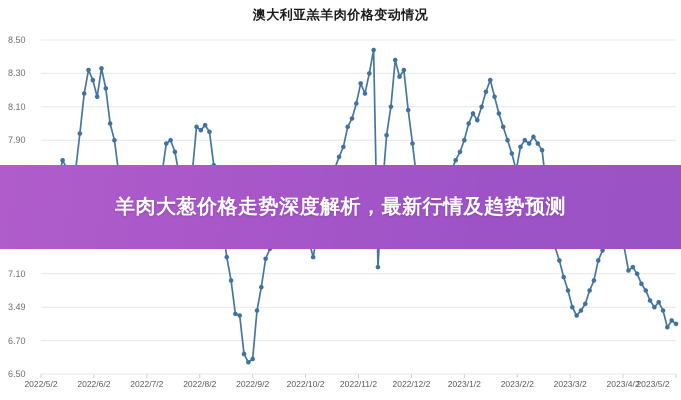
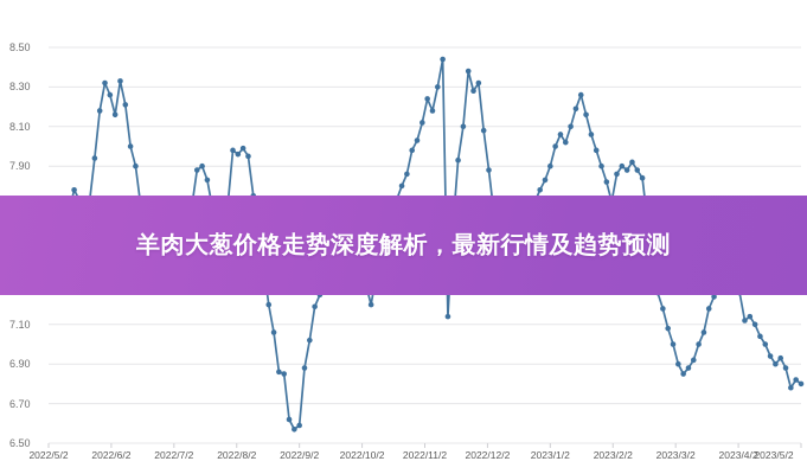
- 澳大利亚羔羊肉价格变动情况
  8.50
  8.30
  8.10
  7.90
  7.10
- 3.49
+ 6.90
  6.70
  6.50
  2022/5/2
  2022/6/2
  2022/7/2
  2022/8/2
  2022/9/2
  2022/10/2
  2022/11/2
  2022/12/2
  2023/1/2
  2023/2/2
  2023/3/2
  2023/4/2
  2023/5/2
  羊肉大葱价格走势深度解析，最新行情及趋势预测
